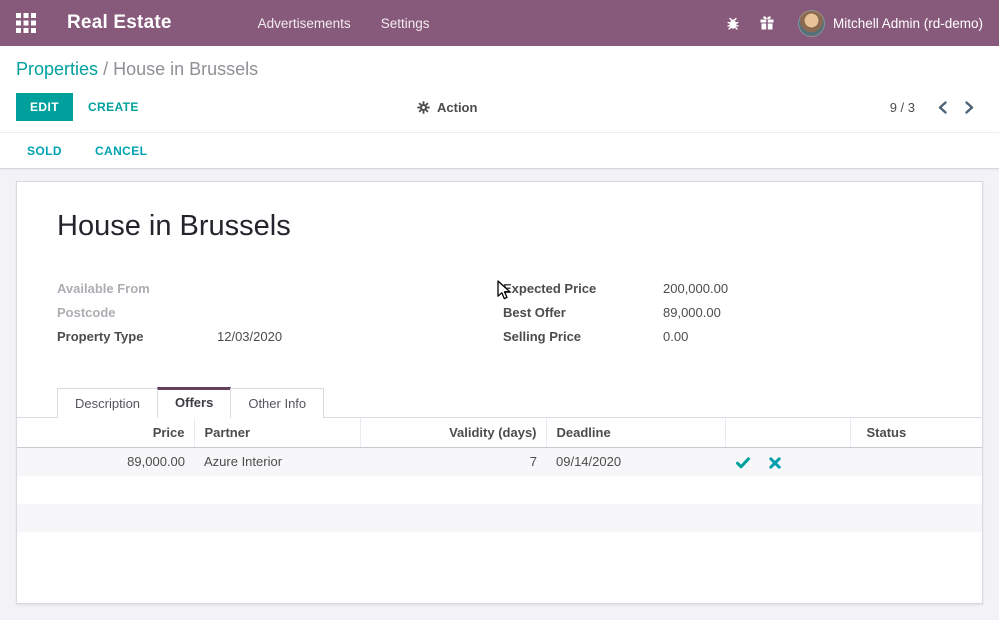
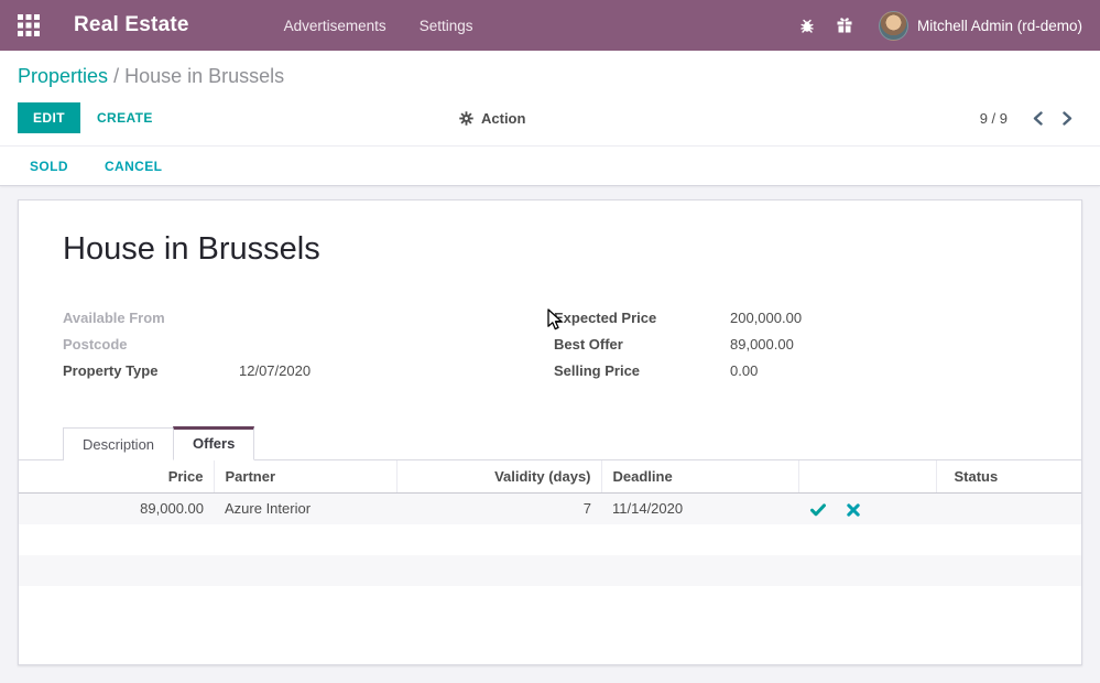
  Real Estate
  Advertisements
  Settings
  Mitchell Admin (rd-demo)
  Properties / House in Brussels
  EDIT
  CREATE
  Action
- 9 / 3
+ 9 / 9
  SOLD
  CANCEL
  House in Brussels
  Available From
  Postcode
  Property Type
- 12/03/2020
+ 12/07/2020
  Expected Price
  200,000.00
  Best Offer
  89,000.00
  Selling Price
  0.00
  Description
  Offers
- Other Info
  Price	Partner	Validity (days)	Deadline		Status
- 89,000.00	Azure Interior	7	09/14/2020
+ 89,000.00	Azure Interior	7	11/14/2020
